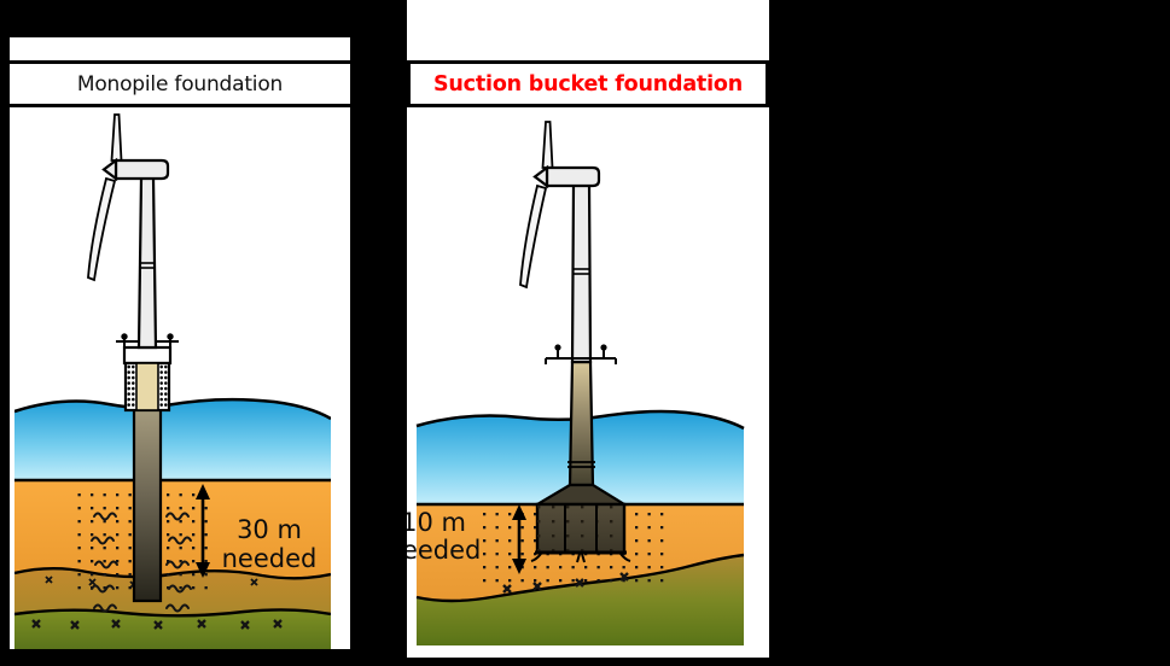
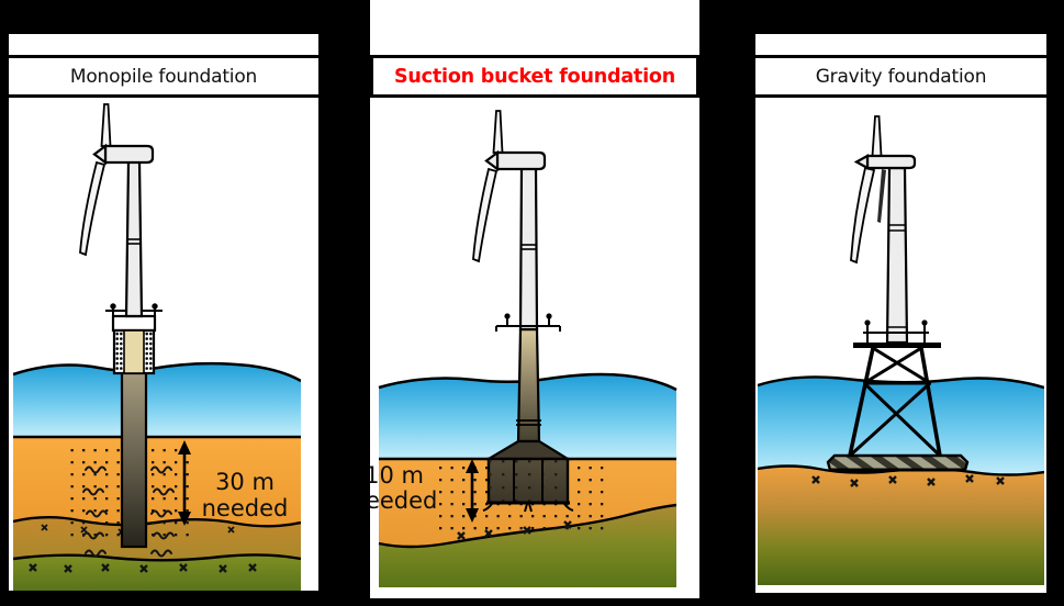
  Monopile foundation
  30 m
  needed
  Suction bucket foundation
  10 m
  eeded
+ Gravity foundation
